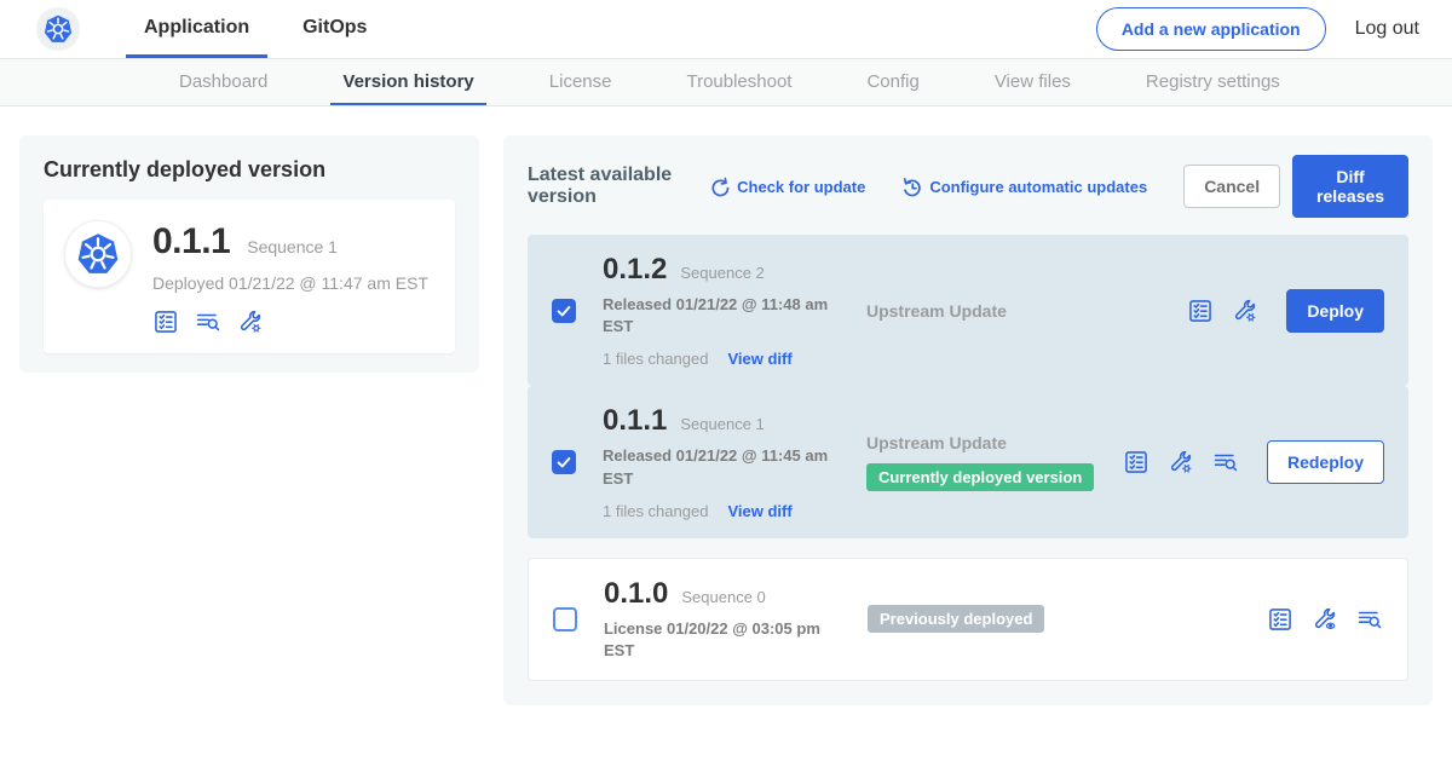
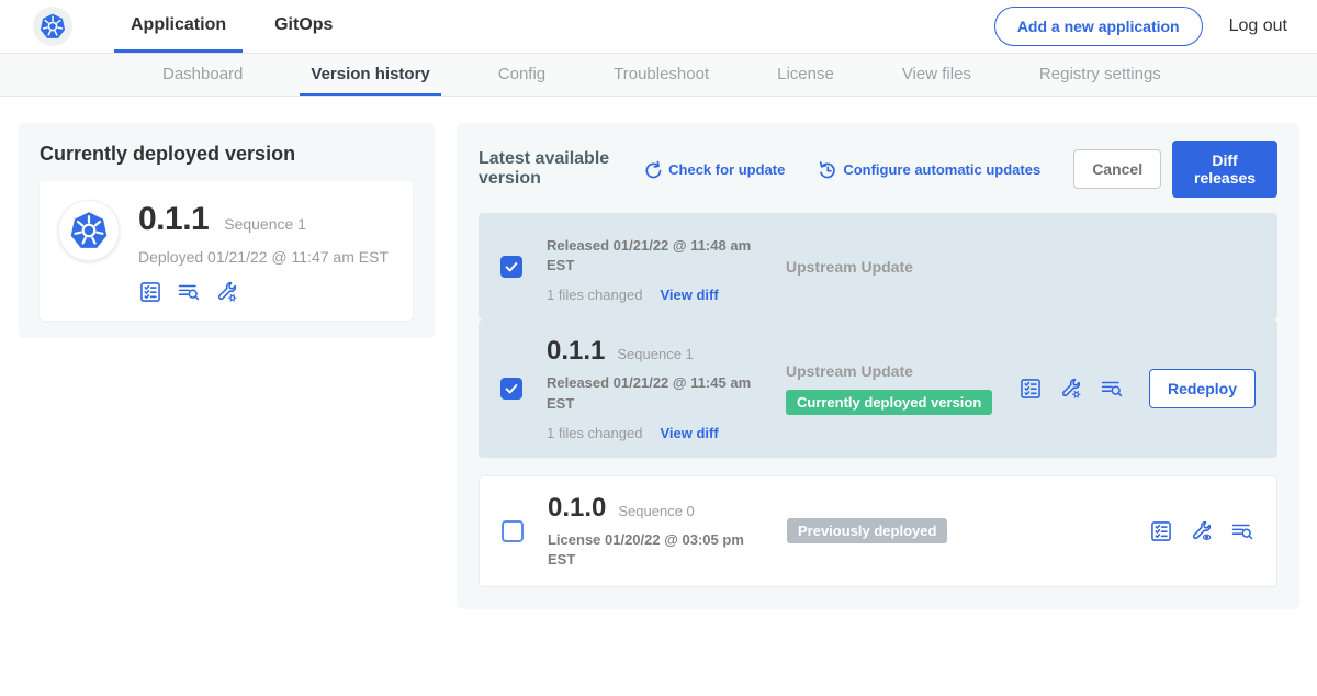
  Application
  GitOps
  Add a new application
  Log out
  Dashboard
  Version history
- License
+ Config
  Troubleshoot
- Config
+ License
  View files
  Registry settings
  Currently deployed version
  0.1.1
  Sequence 1
  Deployed 01/21/22 @ 11:47 am EST
  Latest available version
  Check for update
  Configure automatic updates
  Cancel
  Diff releases
- 0.1.2
- Sequence 2
  Released 01/21/22 @ 11:48 am EST
  1 files changed
  View diff
  Upstream Update
- Deploy
  0.1.1
  Sequence 1
  Released 01/21/22 @ 11:45 am EST
  1 files changed
  View diff
  Upstream Update
  Currently deployed version
  Redeploy
  0.1.0
  Sequence 0
  License 01/20/22 @ 03:05 pm EST
  Previously deployed
